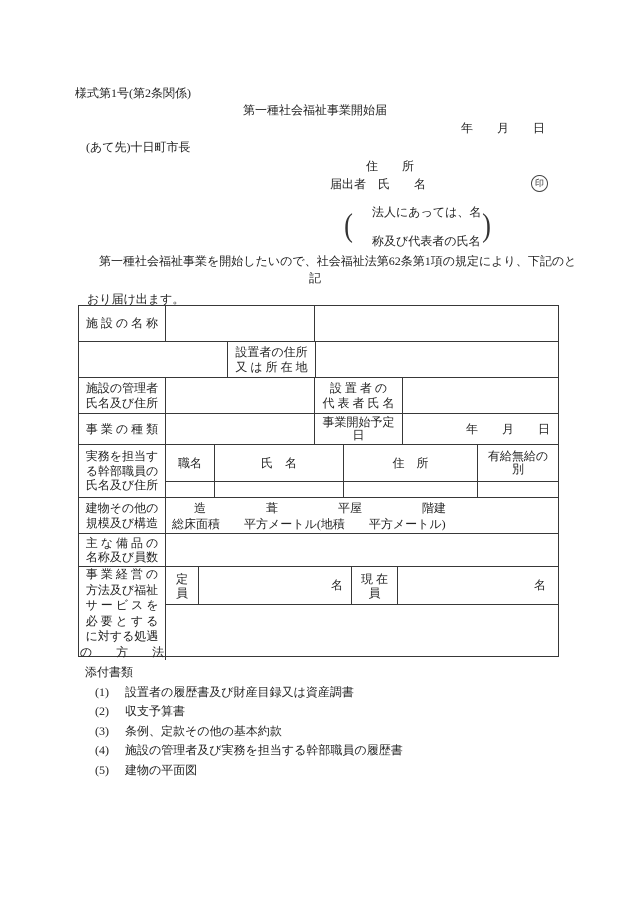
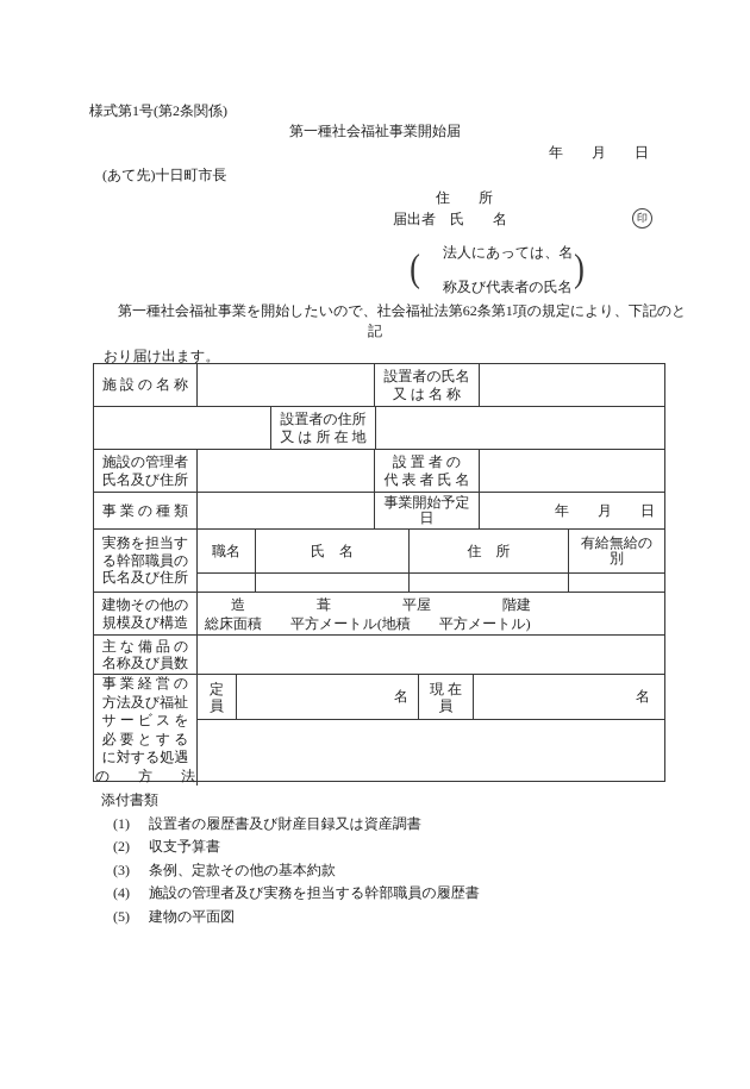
  様式第1号(第2条関係)
  第一種社会福祉事業開始届
  年 月 日
  (あて先)十日町市長
  住 所
  届出者 氏 名
  印
  (
  法人にあっては、名
  称及び代表者の氏名
  )
  第一種社会福祉事業を開始したいので、社会福祉法第62条第1項の規定により、下記のと
  おり届け出ます。
  記
  施 設 の 名 称
+ 設置者の氏名
+ 又 は 名 称
  設置者の住所
  又 は 所 在 地
  施設の管理者
  氏名及び住所
  設 置 者 の
  代 表 者 氏 名
  事 業 の 種 類
  事業開始予定
  日
  年 月 日
  実務を担当す
  る幹部職員の
  氏名及び住所
  職名
  氏 名
  住 所
  有給無給の
  別
  建物その他の
  規模及び構造
  造 葺 平屋 階建
  総床面積 平方メートル(地積 平方メートル)
  主 な 備 品 の
  名称及び員数
  事 業 経 営 の
  方法及び福祉
  サ ー ビ ス を
  必 要 と す る
  に対する処遇
  の 方 法
  定
  員
  名
  現 在
  員
  名
  添付書類
  (1)
  設置者の履歴書及び財産目録又は資産調書
  (2)
  収支予算書
  (3)
  条例、定款その他の基本約款
  (4)
  施設の管理者及び実務を担当する幹部職員の履歴書
  (5)
  建物の平面図
